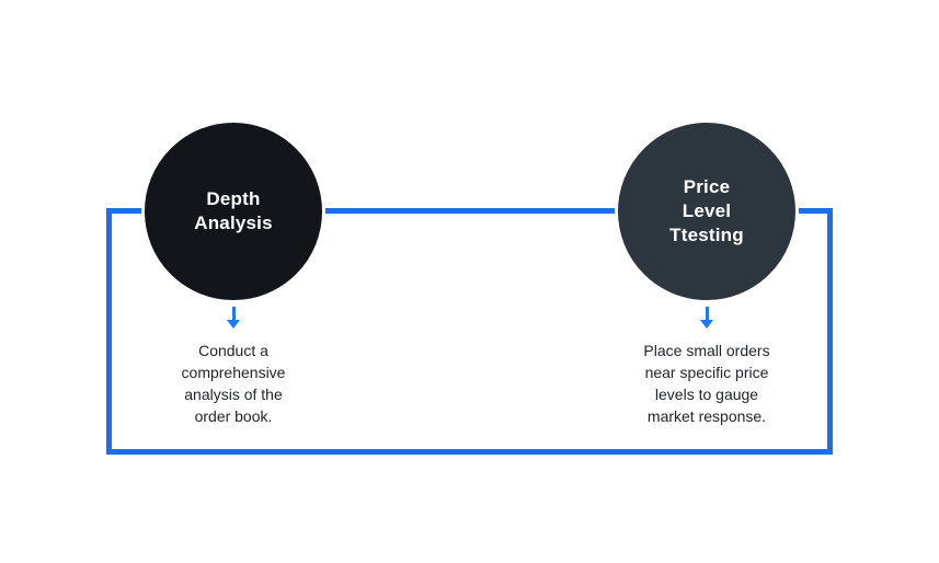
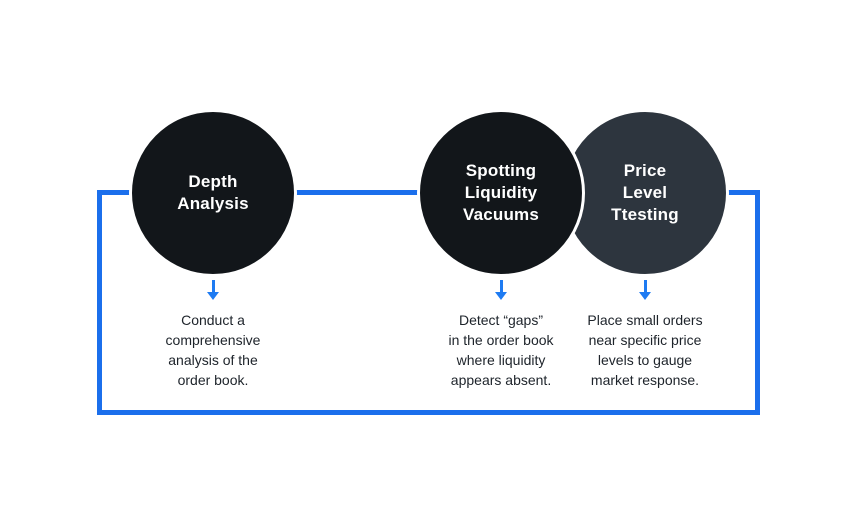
  Depth
  Analysis
  Conduct a
  comprehensive
  analysis of the
  order book.
+ Spotting
+ Liquidity
+ Vacuums
+ Detect “gaps”
+ in the order book
+ where liquidity
+ appears absent.
  Price
  Level
  Ttesting
  Place small orders
  near specific price
  levels to gauge
  market response.
